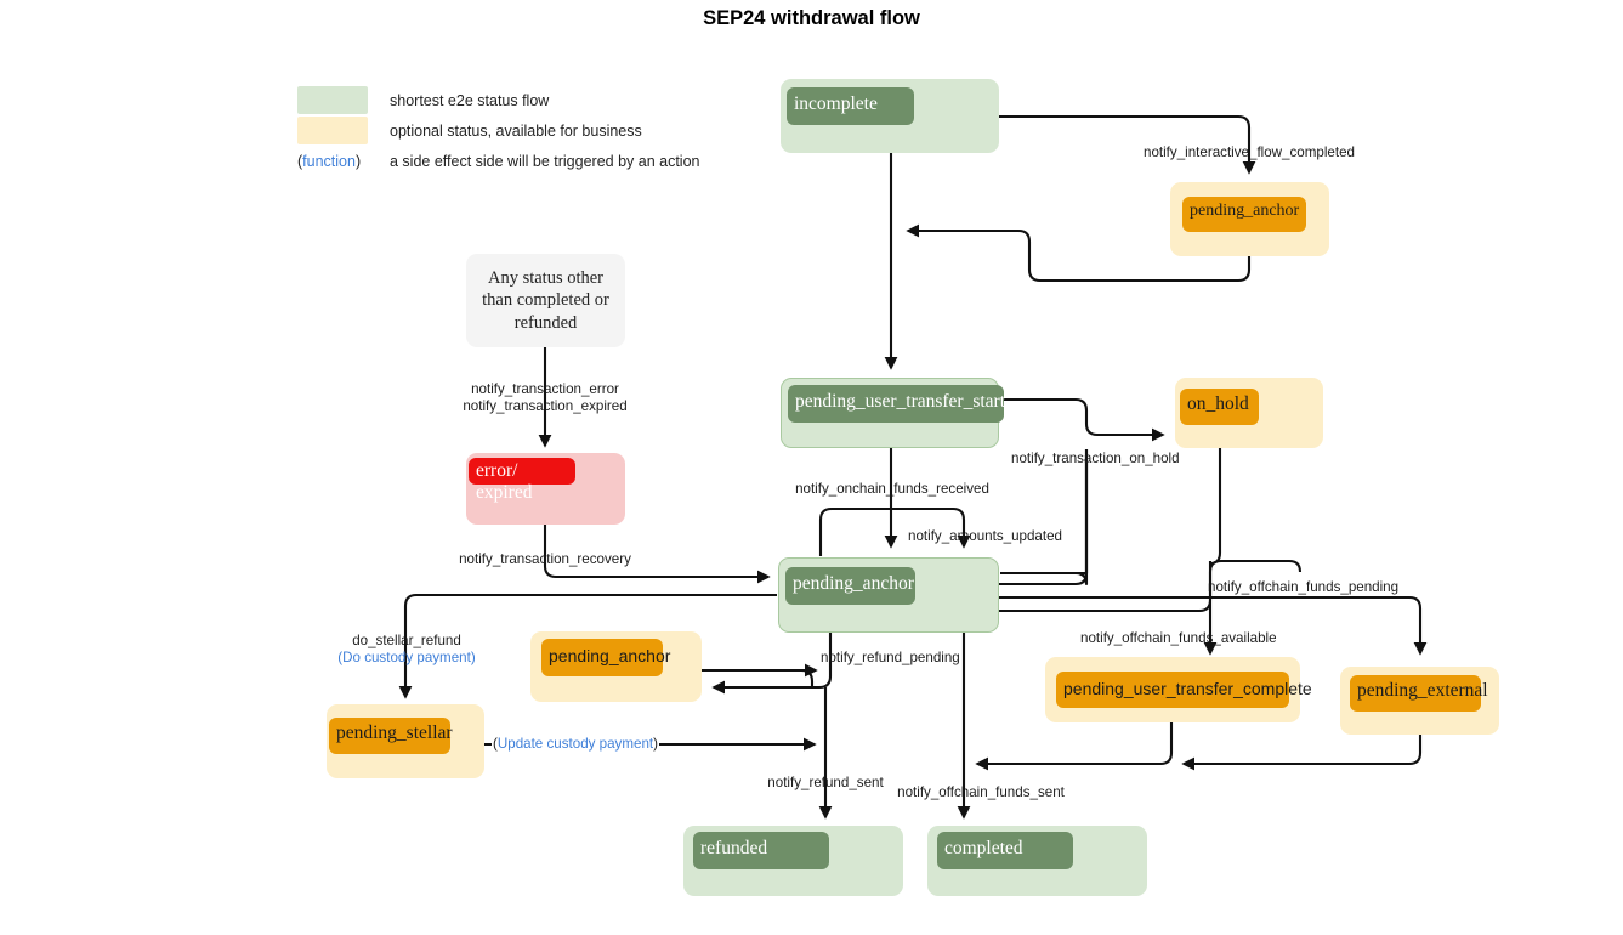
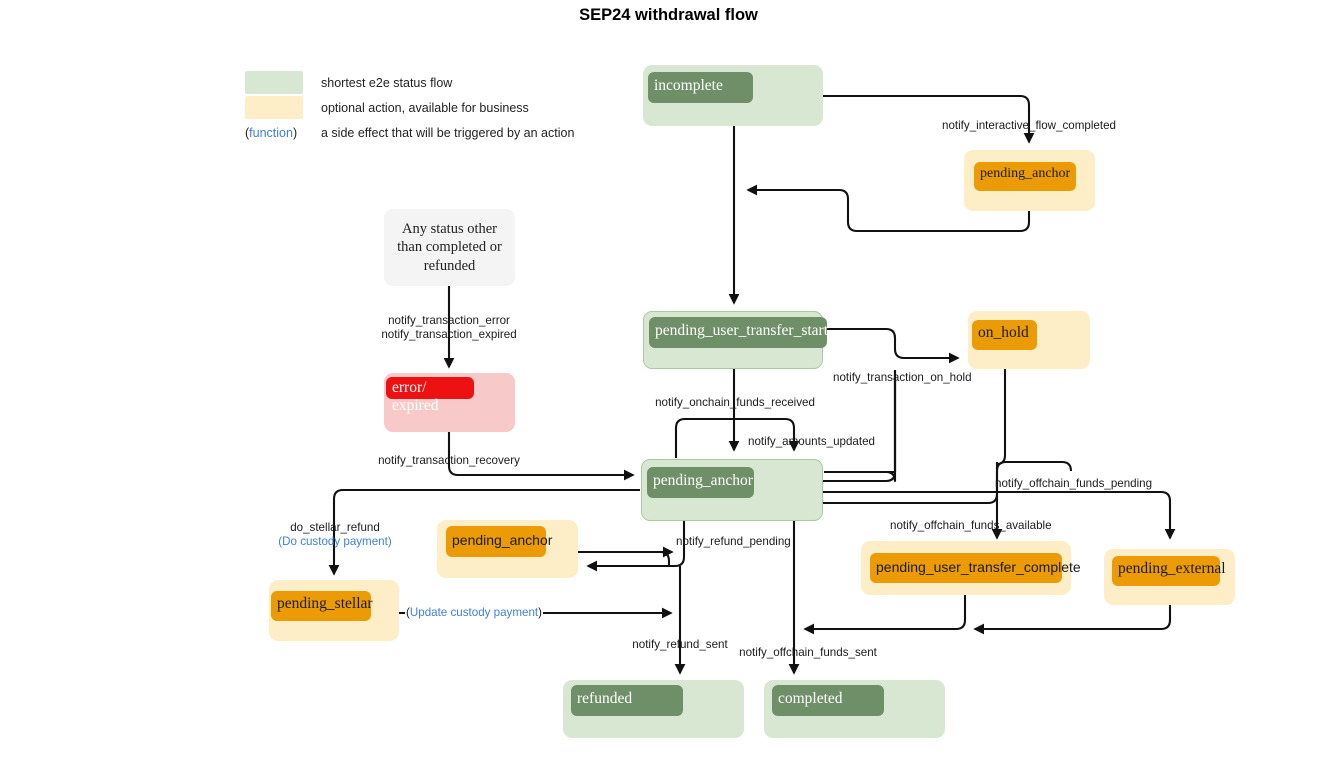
  SEP24 withdrawal flow
  shortest e2e status flow
- optional status, available for business
+ optional action, available for business
  (function)
- a side effect side will be triggered by an action
+ a side effect that will be triggered by an action
  notify_interactive_flow_completed
  notify_transaction_error
  notify_transaction_expired
  notify_transaction_recovery
  notify_transaction_on_hold
  notify_onchain_funds_received
  notify_amounts_updated
  notify_offchain_funds_pending
  notify_offchain_funds_available
  notify_refund_pending
  do_stellar_refund
  (Do custody payment)
  (Update custody payment)
  notify_refund_sent
  notify_offchain_funds_sent
  incomplete
  pending_anchor
  Any status other
  than completed or
  refunded
  pending_user_transfer_start
  on_hold
  error/
  expired
  pending_anchor
  pending_anchor
  pending_user_transfer_complete
  pending_external
  pending_stellar
  refunded
  completed
